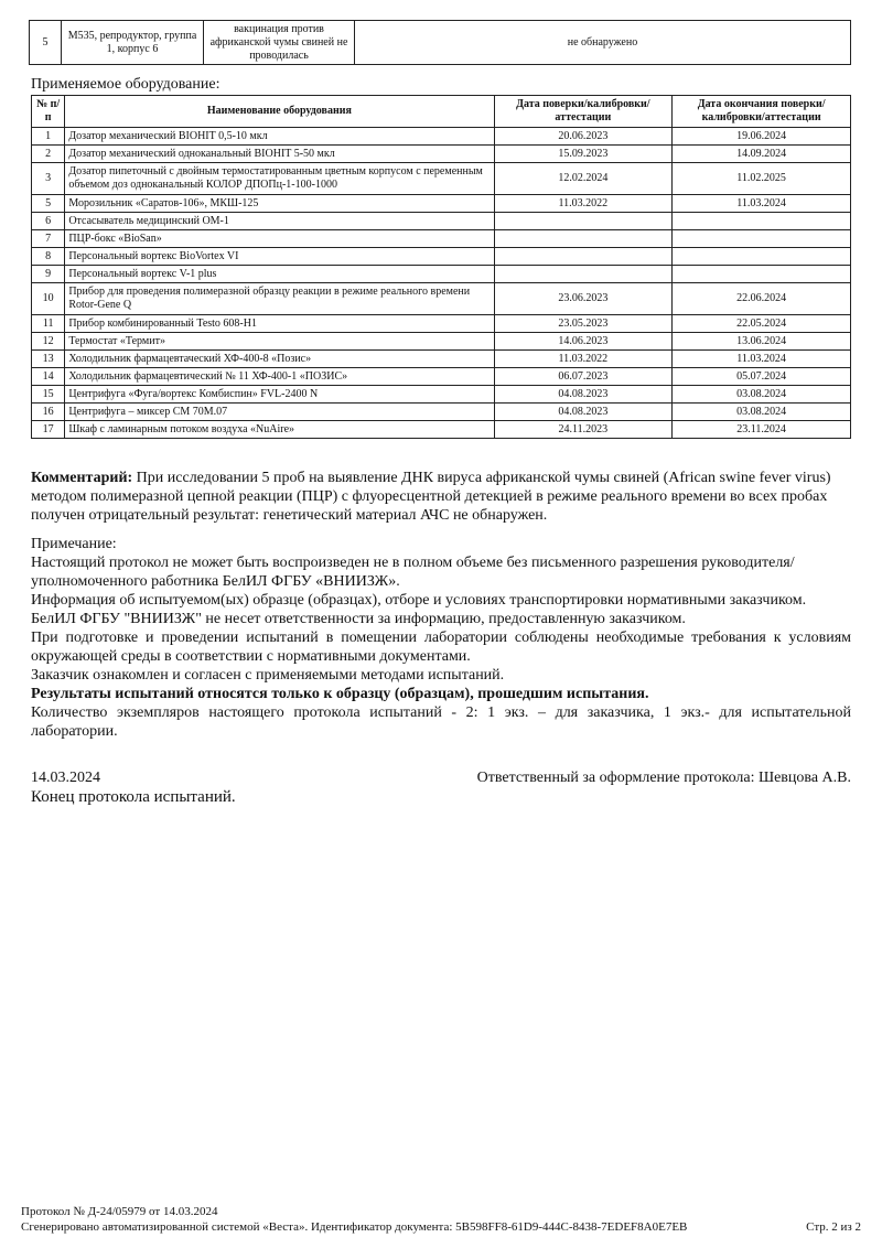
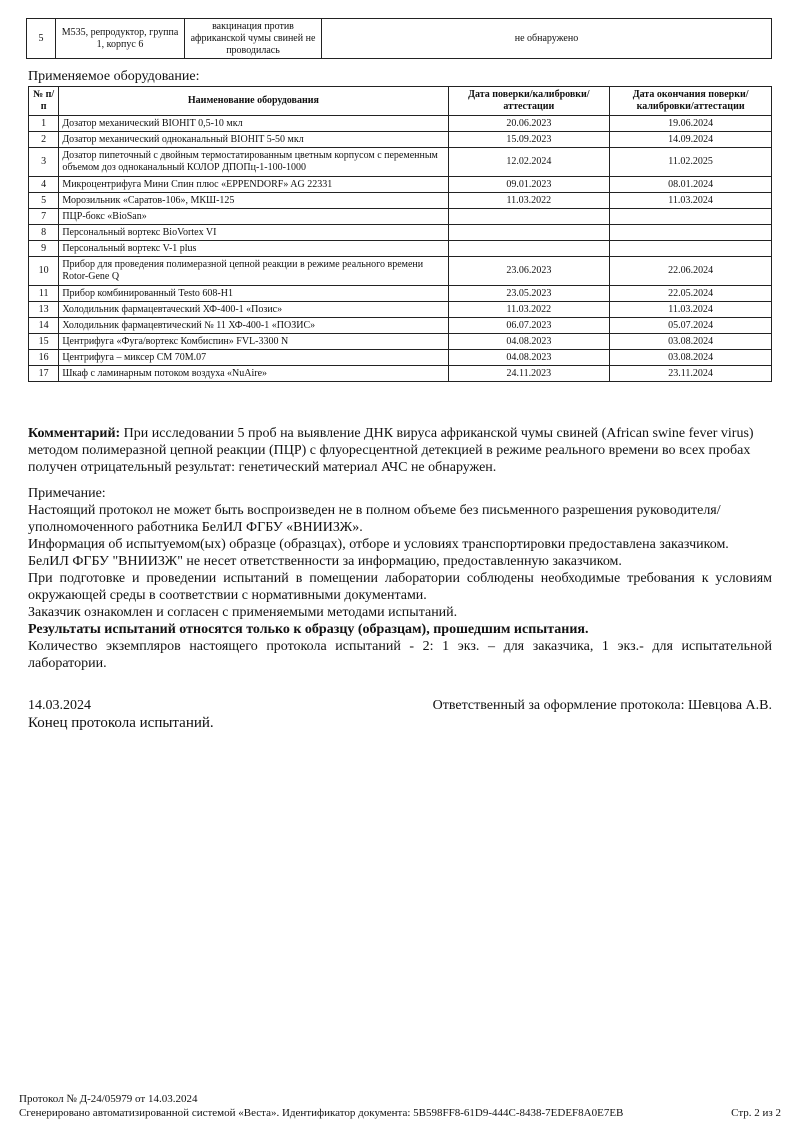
  5	М535, репродуктор, группа 1, корпус 6	вакцинация против африканской чумы свиней не проводилась	не обнаружено
  Применяемое оборудование:
  № п/п	Наименование оборудования	Дата поверки/калибровки/аттестации	Дата окончания поверки/калибровки/аттестации
  1	Дозатор механический BIOHIT 0,5-10 мкл	20.06.2023	19.06.2024
  2	Дозатор механический одноканальный BIOHIT 5-50 мкл	15.09.2023	14.09.2024
  3	Дозатор пипеточный с двойным термостатированным цветным корпусом с переменным объемом доз одноканальный КОЛОР ДПОПц-1-100-1000	12.02.2024	11.02.2025
+ 4	Микроцентрифуга Мини Спин плюс «EPPENDORF» AG 22331	09.01.2023	08.01.2024
  5	Морозильник «Саратов-106», МКШ-125	11.03.2022	11.03.2024
- 6	Отсасыватель медицинский ОМ-1
  7	ПЦР-бокс «BioSan»
  8	Персональный вортекс BioVortex VI
  9	Персональный вортекс V-1 plus
- 10	Прибор для проведения полимеразной образцу реакции в режиме реального времени Rotor-Gene Q	23.06.2023	22.06.2024
+ 10	Прибор для проведения полимеразной цепной реакции в режиме реального времени Rotor-Gene Q	23.06.2023	22.06.2024
  11	Прибор комбинированный Testo 608-H1	23.05.2023	22.05.2024
- 12	Термостат «Термит»	14.06.2023	13.06.2024
- 13	Холодильник фармацевтачеcкий ХФ-400-8 «Позис»	11.03.2022	11.03.2024
+ 13	Холодильник фармацевтачеcкий ХФ-400-1 «Позис»	11.03.2022	11.03.2024
  14	Холодильник фармацевтический № 11 ХФ-400-1 «ПОЗИС»	06.07.2023	05.07.2024
- 15	Центрифуга «Фуга/вортекс Комбиспин» FVL-2400 N	04.08.2023	03.08.2024
+ 15	Центрифуга «Фуга/вортекс Комбиспин» FVL-3300 N	04.08.2023	03.08.2024
  16	Центрифуга – миксер СМ 70М.07	04.08.2023	03.08.2024
  17	Шкаф с ламинарным потоком воздуха «NuAire»	24.11.2023	23.11.2024
  Комментарий: При исследовании 5 проб на выявление ДНК вируса африканской чумы свиней (African swine fever virus) методом полимеразной цепной реакции (ПЦР) с флуоресцентной детекцией в режиме реального времени во всех пробах получен отрицательный результат: генетический материал АЧС не обнаружен.
  Примечание:
  Настоящий протокол не может быть воспроизведен не в полном объеме без письменного разрешения руководителя/уполномоченного работника БелИЛ ФГБУ «ВНИИЗЖ».
- Информация об испытуемом(ых) образце (образцах), отборе и условиях транспортировки нормативными заказчиком. БелИЛ ФГБУ "ВНИИЗЖ" не несет ответственности за информацию, предоставленную заказчиком.
+ Информация об испытуемом(ых) образце (образцах), отборе и условиях транспортировки предоставлена заказчиком. БелИЛ ФГБУ "ВНИИЗЖ" не несет ответственности за информацию, предоставленную заказчиком.
  При подготовке и проведении испытаний в помещении лаборатории соблюдены необходимые требования к условиям окружающей среды в соответствии с нормативными документами.
  Заказчик ознакомлен и согласен с применяемыми методами испытаний.
  Результаты испытаний относятся только к образцу (образцам), прошедшим испытания.
  Количество экземпляров настоящего протокола испытаний - 2: 1 экз. – для заказчика, 1 экз.- для испытательной лаборатории.
  14.03.2024
  Ответственный за оформление протокола: Шевцова А.В.
  Конец протокола испытаний.
  Протокол № Д-24/05979 от 14.03.2024
  Сгенерировано автоматизированной системой «Веста». Идентификатор документа: 5B598FF8-61D9-444C-8438-7EDEF8A0E7EB
  Стр. 2 из 2
